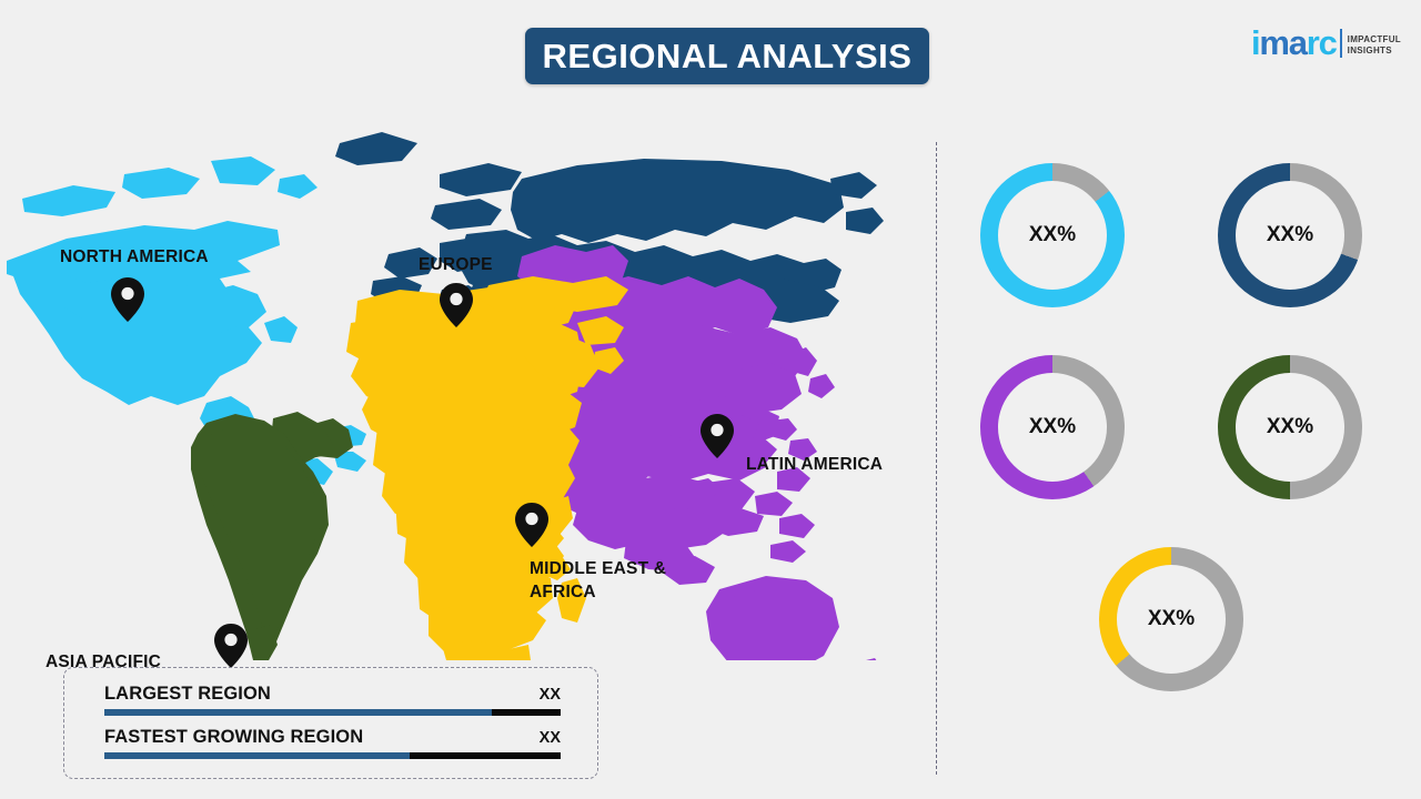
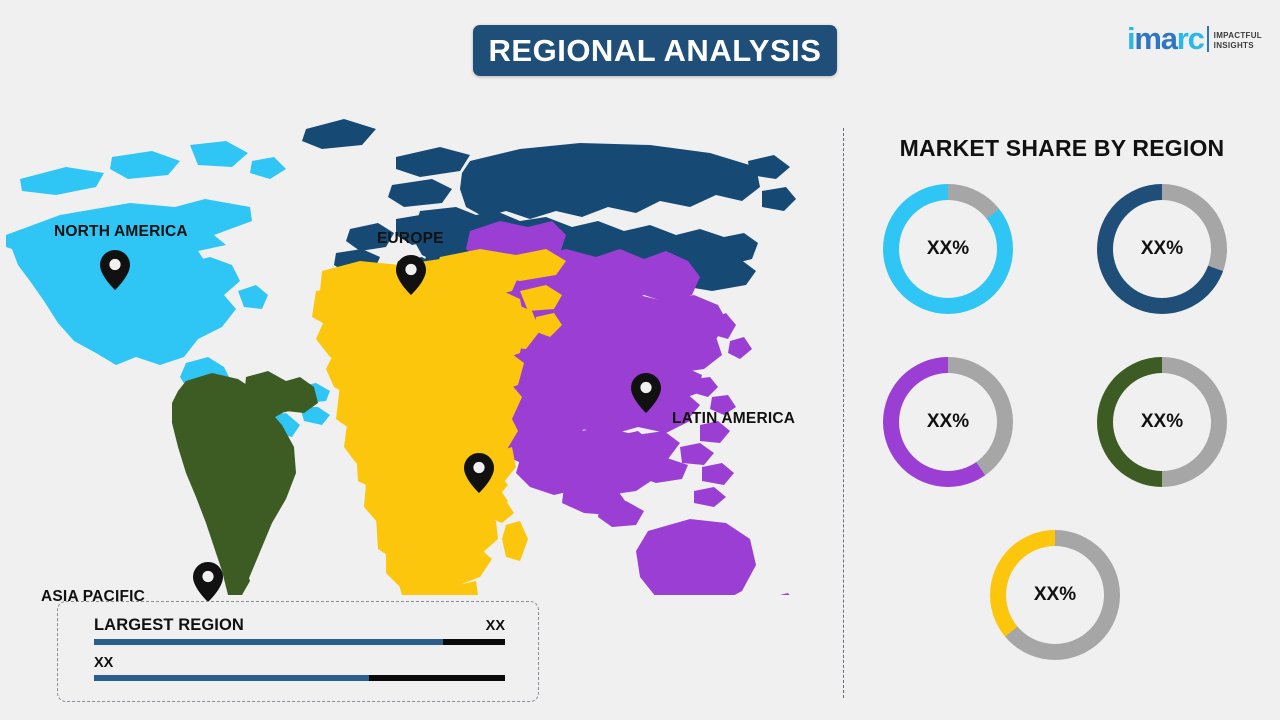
  REGIONAL ANALYSIS
  imarc
  IMPACTFUL
  INSIGHTS
  NORTH AMERICA
  EUROPE
  LATIN AMERICA
- MIDDLE EAST & AFRICA
  ASIA PACIFIC
  LARGEST REGION
  XX
- FASTEST GROWING REGION
  XX
+ MARKET SHARE BY REGION
  XX%
  XX%
  XX%
  XX%
  XX%
